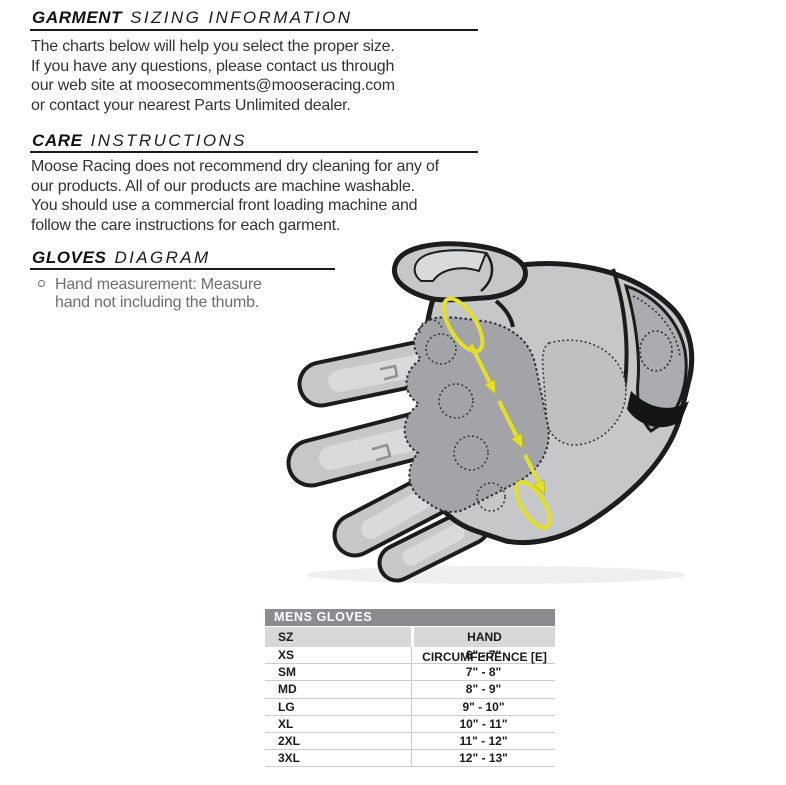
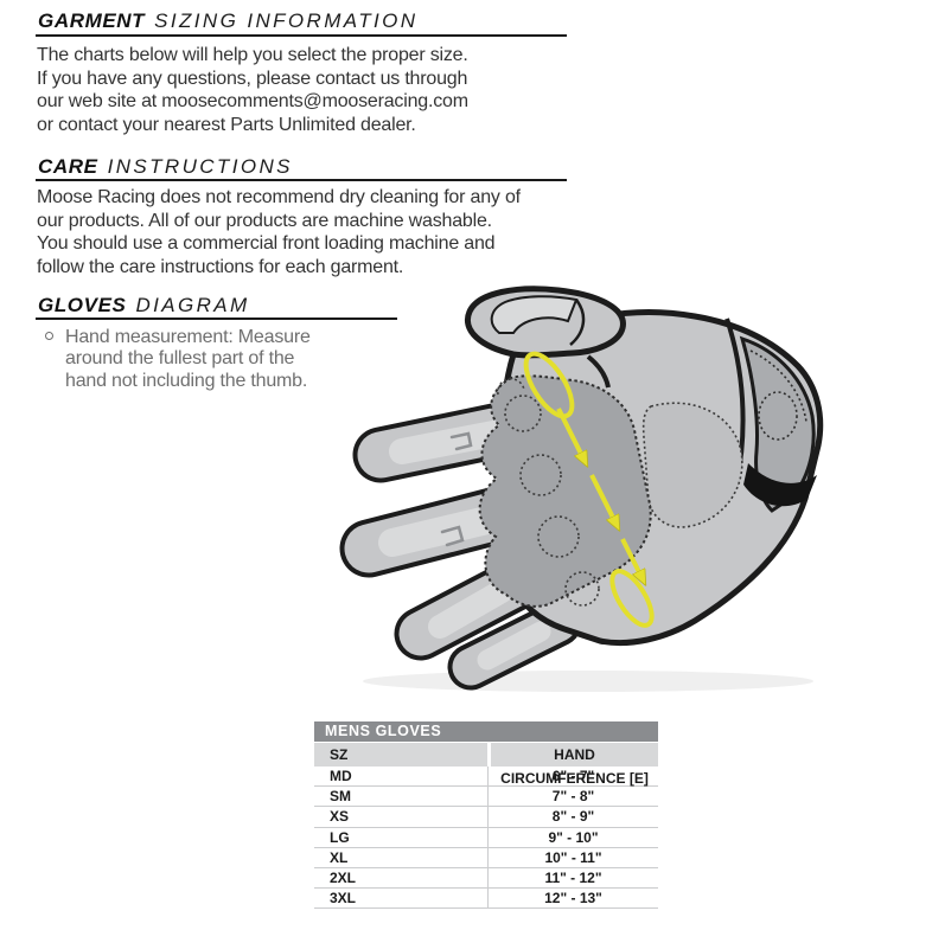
  GARMENT
  SIZING INFORMATION
  The charts below will help you select the proper size.
  If you have any questions, please contact us through
  our web site at moosecomments@mooseracing.com
  or contact your nearest Parts Unlimited dealer.
  CARE
  INSTRUCTIONS
  Moose Racing does not recommend dry cleaning for any of
  our products. All of our products are machine washable.
  You should use a commercial front loading machine and
  follow the care instructions for each garment.
  GLOVES
  DIAGRAM
  Hand measurement: Measure
+ around the fullest part of the
  hand not including the thumb.
  MENS GLOVES
  SZ
  HAND CIRCUMFERENCE [E]
- XS
+ MD
  6" - 7"
  SM
  7" - 8"
- MD
+ XS
  8" - 9"
  LG
  9" - 10"
  XL
  10" - 11"
  2XL
  11" - 12"
  3XL
  12" - 13"
